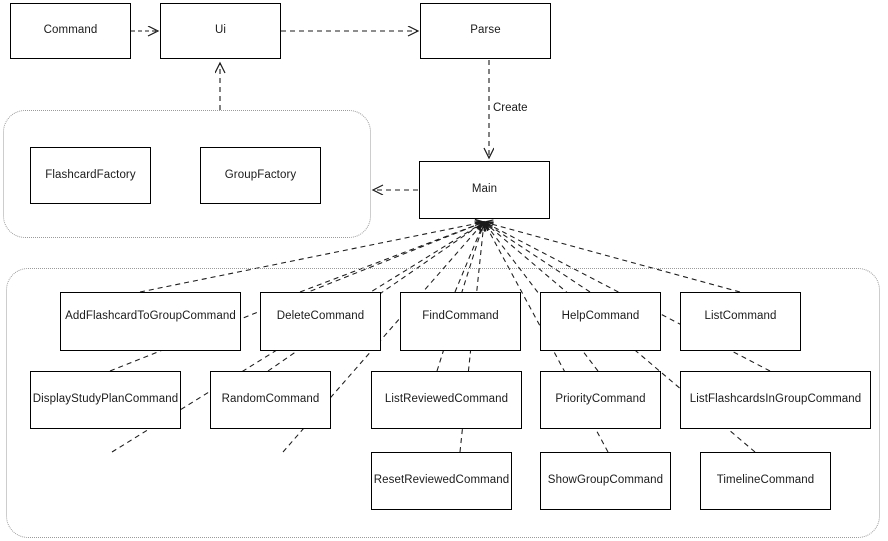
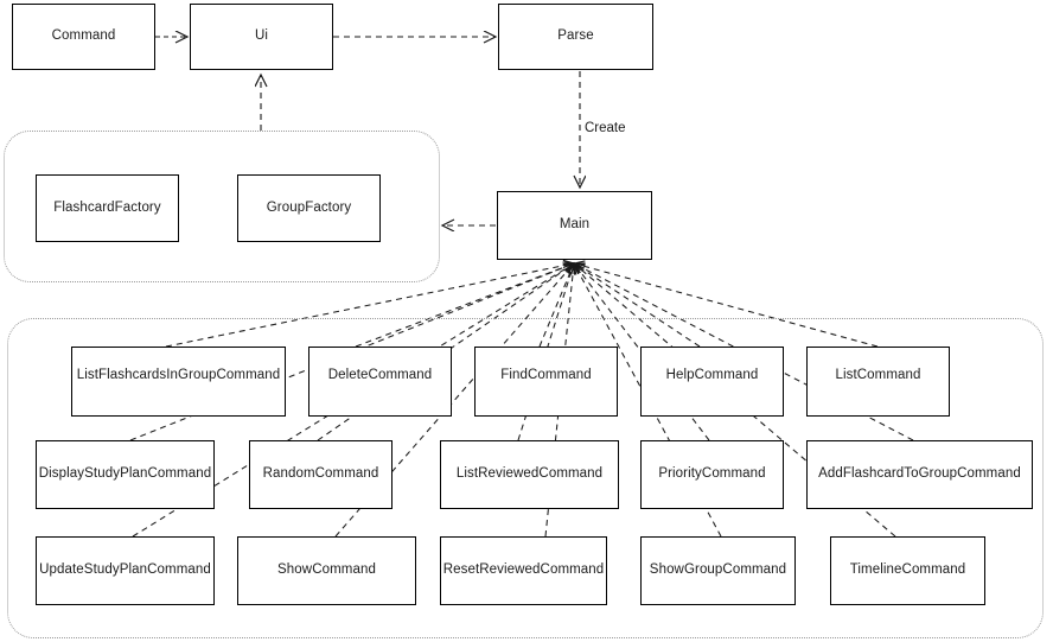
  Command
  Ui
  Parse
  Main
  FlashcardFactory
  GroupFactory
- AddFlashcardToGroupCommand
+ ListFlashcardsInGroupCommand
  DeleteCommand
  FindCommand
  HelpCommand
  ListCommand
  DisplayStudyPlanCommand
  RandomCommand
  ListReviewedCommand
  PriorityCommand
- ListFlashcardsInGroupCommand
+ AddFlashcardToGroupCommand
+ UpdateStudyPlanCommand
+ ShowCommand
  ResetReviewedCommand
  ShowGroupCommand
  TimelineCommand
  Create
